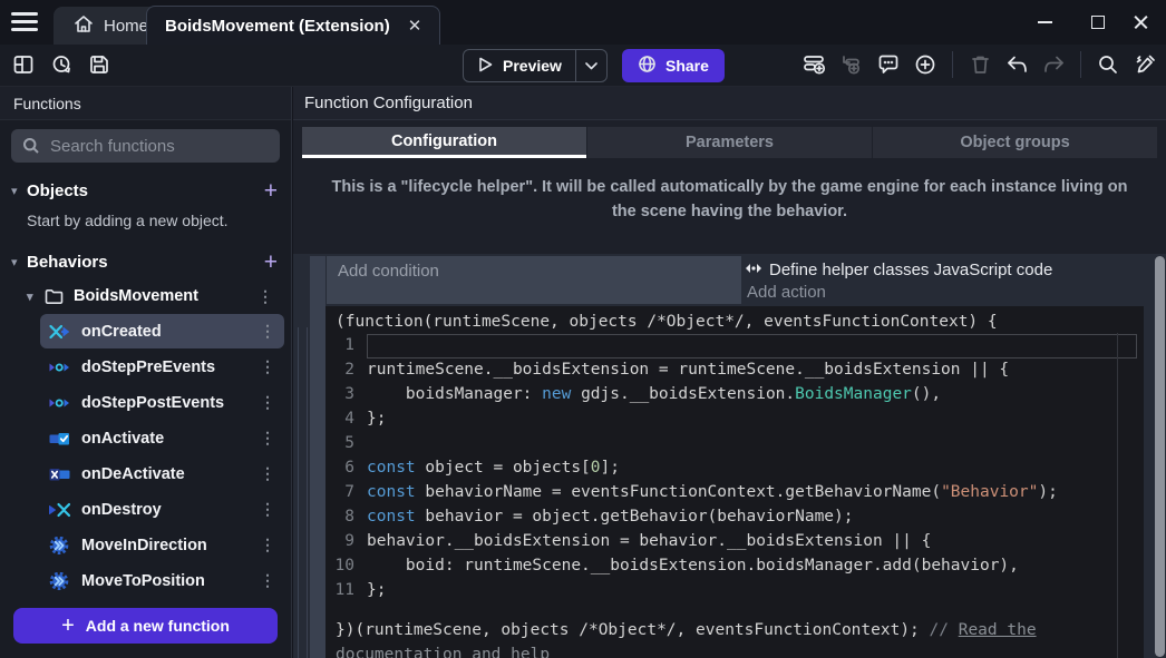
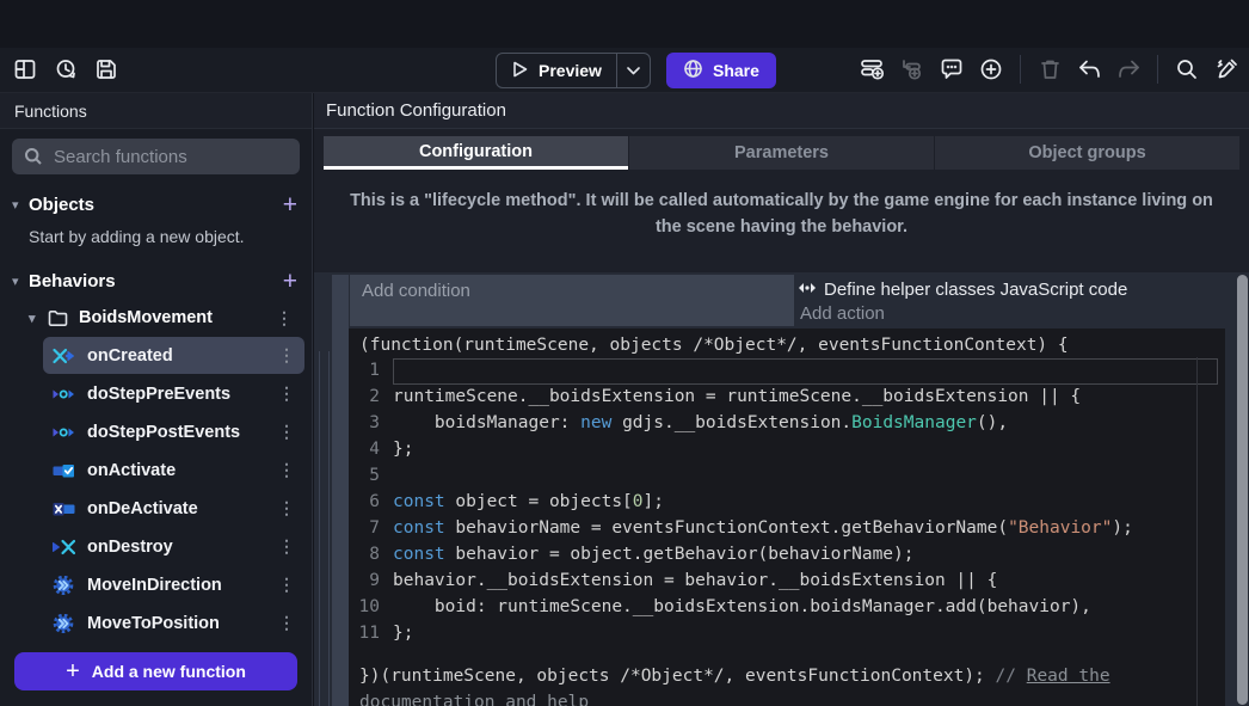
- Home
- BoidsMovement (Extension)
- ✕
  Preview
  Share
  Functions
  Search functions
  ▾
  Objects
  +
  Start by adding a new object.
  ▾
  Behaviors
  +
  ▾
  BoidsMovement
  ⋮
  onCreated
  ⋮
  doStepPreEvents
  ⋮
  doStepPostEvents
  ⋮
  onActivate
  ⋮
  onDeActivate
  ⋮
  onDestroy
  ⋮
  MoveInDirection
  ⋮
  MoveToPosition
  ⋮
  +
  Add a new function
  Function Configuration
  Configuration
  Parameters
  Object groups
- This is a "lifecycle helper". It will be called automatically by the game engine for each instance living on the scene having the behavior.
+ This is a "lifecycle method". It will be called automatically by the game engine for each instance living on the scene having the behavior.
  Add condition
  Define helper classes JavaScript code
  Add action
  (function(runtimeScene, objects /*Object*/, eventsFunctionContext) {
  1
  2
  runtimeScene.__boidsExtension = runtimeScene.__boidsExtension || {
  3
  boidsManager: new gdjs.__boidsExtension.BoidsManager(),
  4
  };
  5
  6
  const object = objects[0];
  7
  const behaviorName = eventsFunctionContext.getBehaviorName("Behavior");
  8
  const behavior = object.getBehavior(behaviorName);
  9
  behavior.__boidsExtension = behavior.__boidsExtension || {
  10
  boid: runtimeScene.__boidsExtension.boidsManager.add(behavior),
  11
  };
  })(runtimeScene, objects /*Object*/, eventsFunctionContext); // Read the documentation and help
